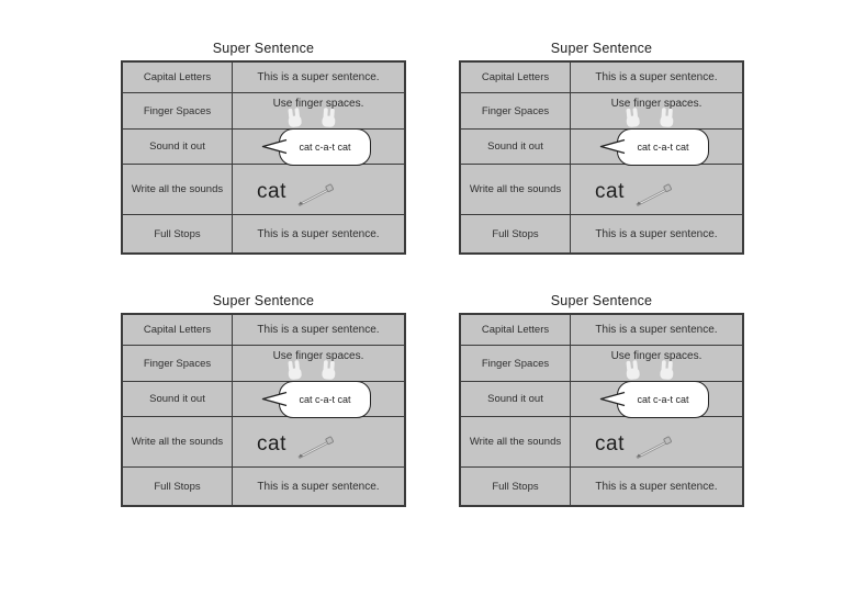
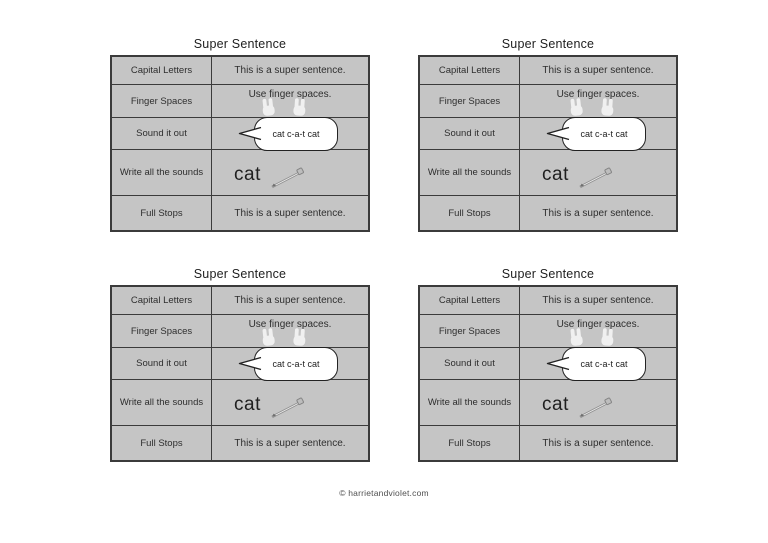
  Super Sentence
  Capital Letters
  This is a super sentence.
  Finger Spaces
  Use finger spaces.
  Sound it out
  cat c-a-t cat
  Write all the sounds
  cat
  Full Stops
  This is a super sentence.
  Super Sentence
  Capital Letters
  This is a super sentence.
  Finger Spaces
  Use finger spaces.
  Sound it out
  cat c-a-t cat
  Write all the sounds
  cat
  Full Stops
  This is a super sentence.
  Super Sentence
  Capital Letters
  This is a super sentence.
  Finger Spaces
  Use finger spaces.
  Sound it out
  cat c-a-t cat
  Write all the sounds
  cat
  Full Stops
  This is a super sentence.
  Super Sentence
  Capital Letters
  This is a super sentence.
  Finger Spaces
  Use finger spaces.
  Sound it out
  cat c-a-t cat
  Write all the sounds
  cat
  Full Stops
  This is a super sentence.
+ © harrietandviolet.com
